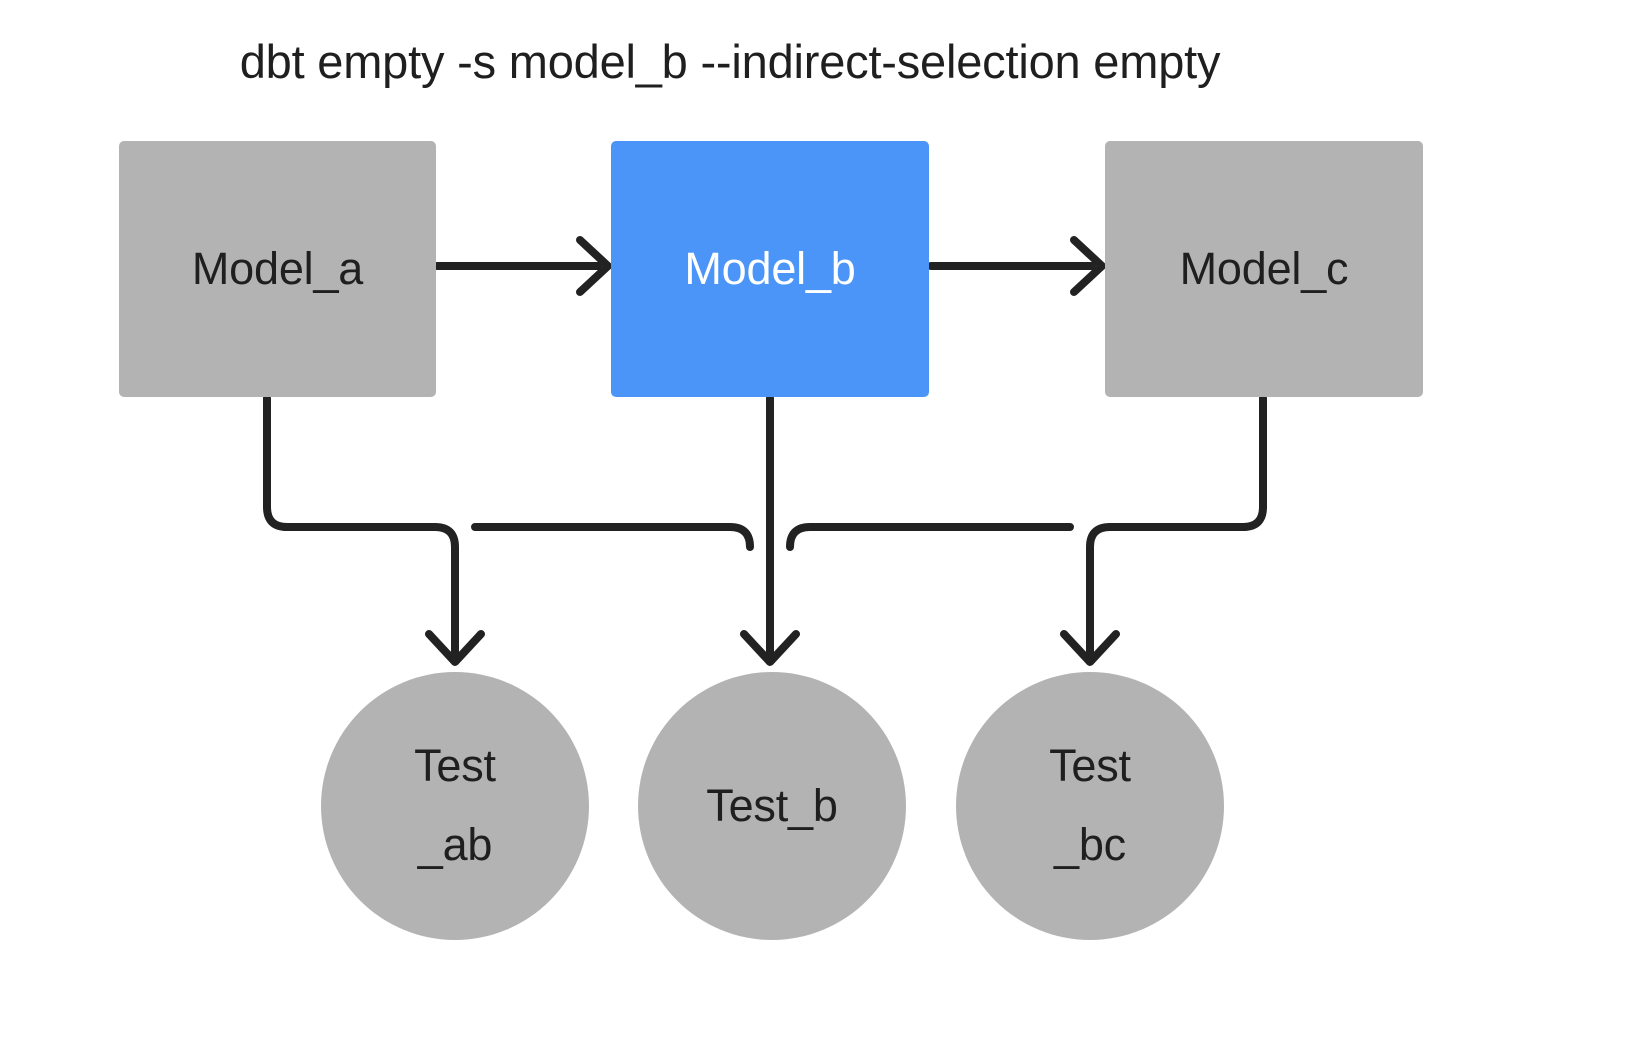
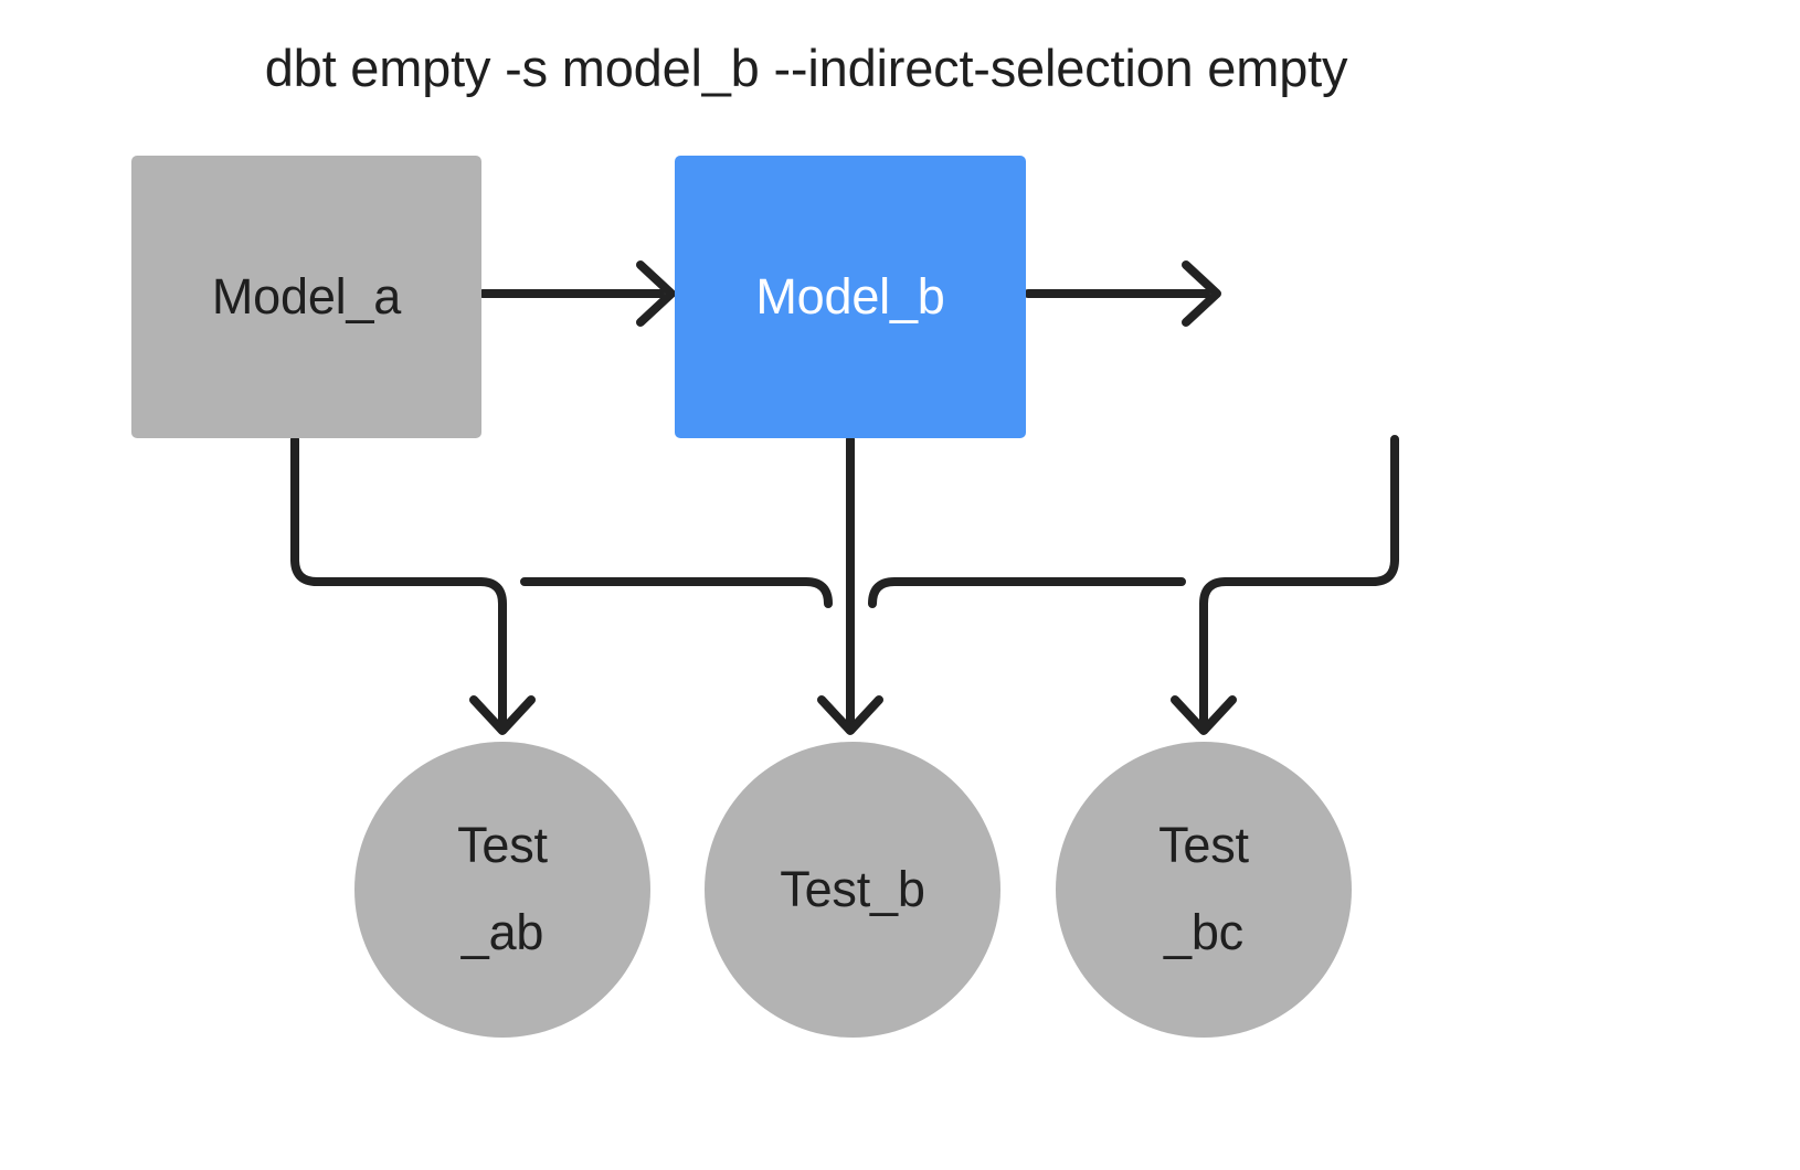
  dbt empty -s model_b --indirect-selection empty
  Model_a
  Model_b
- Model_c
  Test
  _ab
  Test_b
  Test
  _bc
